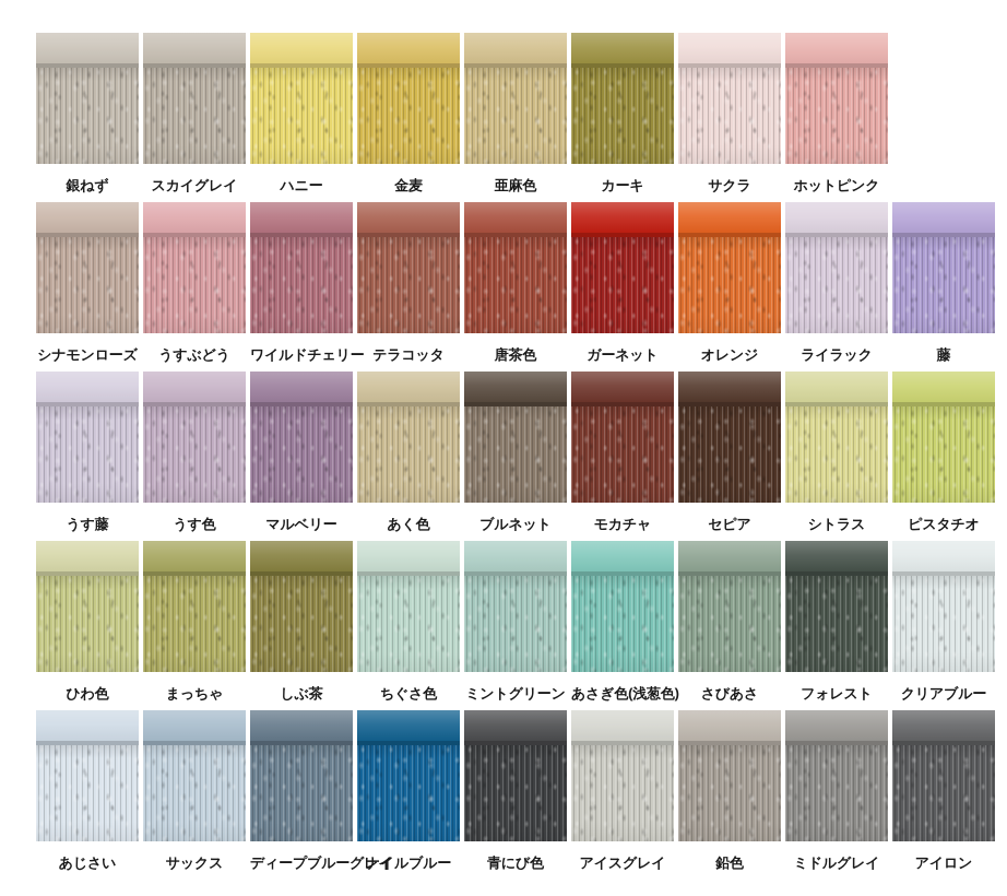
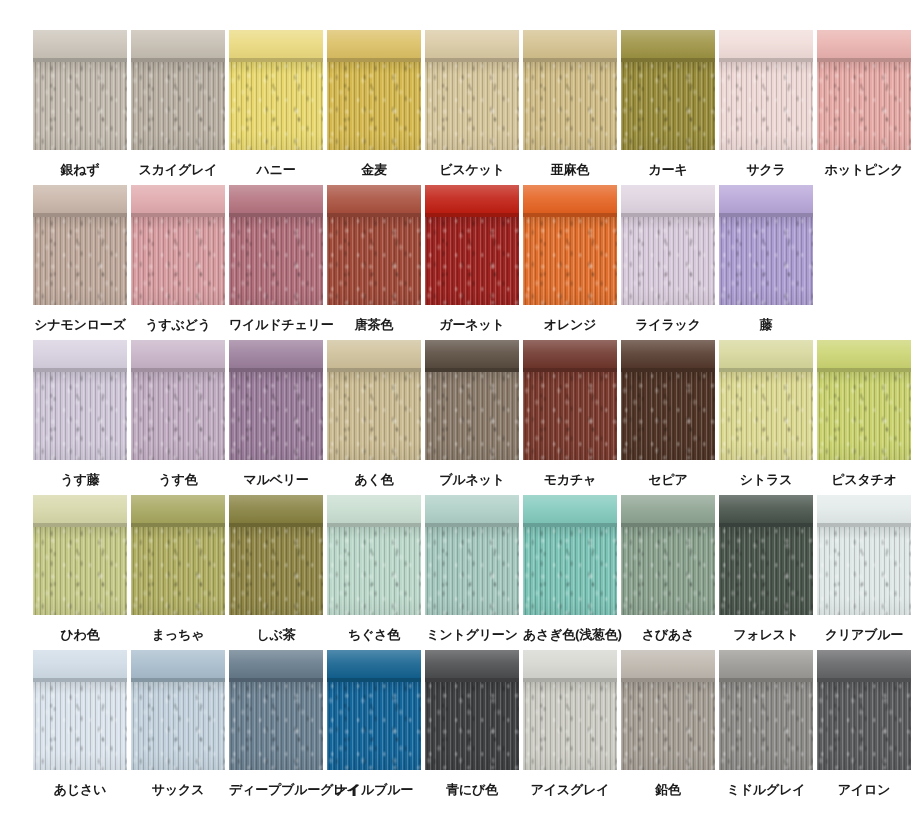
  銀ねず
  スカイグレイ
  ハニー
  金麦
+ ビスケット
  亜麻色
  カーキ
  サクラ
  ホットピンク
  シナモンローズ
  うすぶどう
  ワイルドチェリ
- テラコッタ
  唐茶色
  ガーネット
  オレンジ
  ライラック
  藤
  うす藤
  うす色
  マルベリー
  あく色
  ブルネット
  モカチャ
  セピア
  シトラス
  ピスタチオ
  ひわ色
  まっちゃ
  しぶ茶
  ちぐさ色
  ミントグリーン
  あさぎ色(浅葱色)
  さびあさ
  フォレスト
  クリアブルー
  あじさい
  サックス
  ディープブルー
  ナイルブルー
  青にび色
  アイスグレイ
  鉛色
  ミドルグレイ
  アイロン
